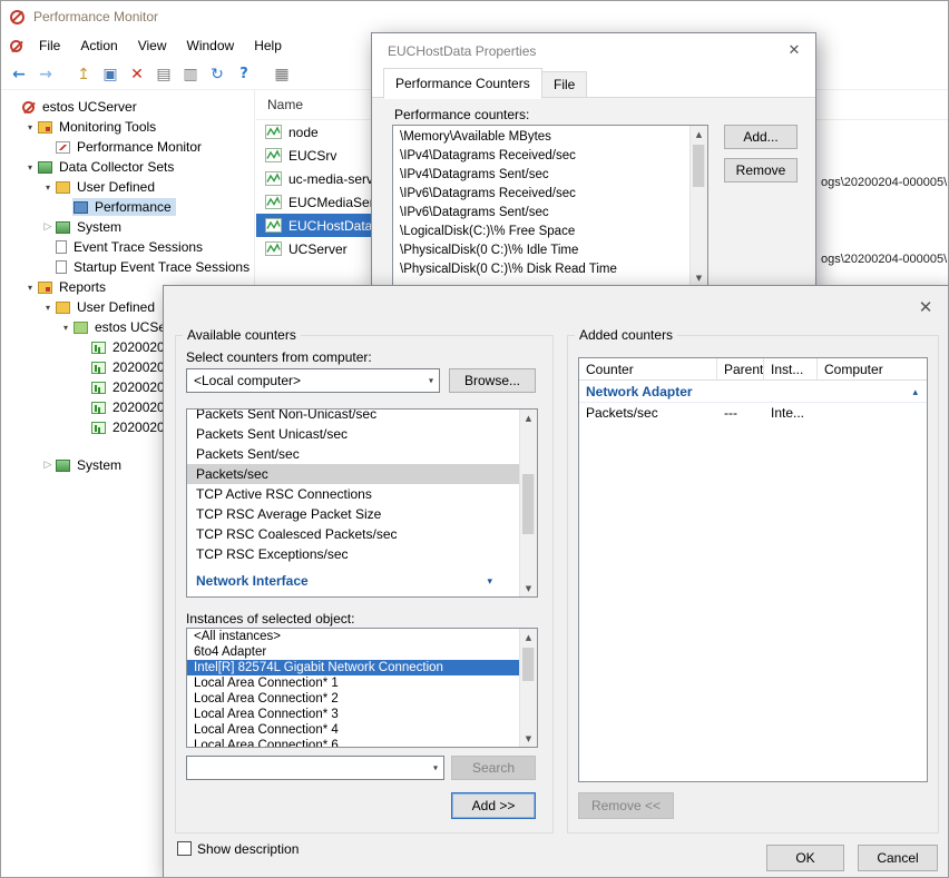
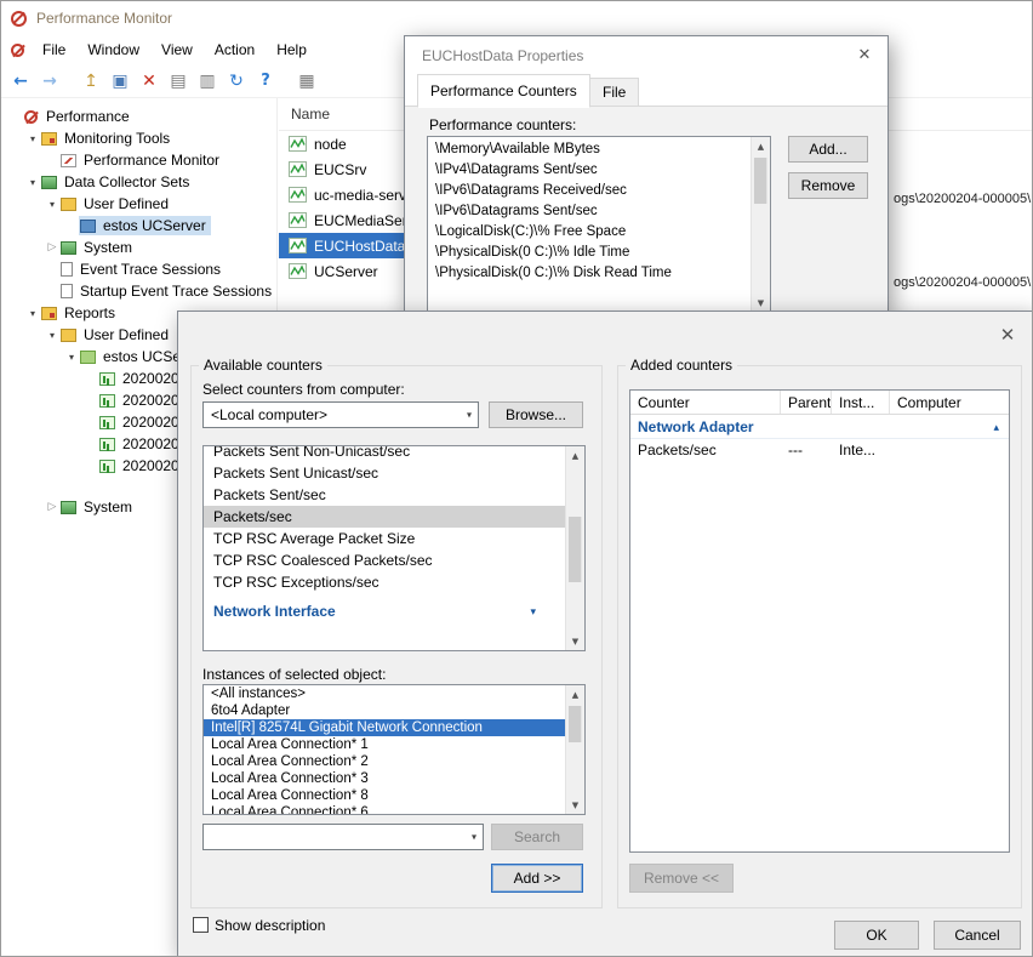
  Performance Monitor
  File
- Action
+ Window
  View
- Window
+ Action
  Help
  ←
  →
  ↥
  ▣
  ✕
  ▤
  ▥
  ↻
  ?
  ▦
- estos UCServer
+ Performance
  ▾
  Monitoring Tools
  Performance Monitor
  ▾
  Data Collector Sets
  ▾
  User Defined
- Performance
+ estos UCServer
  ▷
  System
  Event Trace Sessions
  Startup Event Trace Sessions
  ▾
  Reports
  ▾
  User Defined
  ▾
  estos UCS
  2020020
  2020020
  2020020
  2020020
  2020020
  ▷
  System
  Name
  node
  EUCSrv
  uc-media-ser
  EUCHostData
  UCServer
  ogs\20200204-000005\
  ogs\20200204-000005\
  EUCHostData Properties
  ✕
  Performance Counters
  File
  Performance counters:
  \Memory\Available MBytes
- \IPv4\Datagrams Received/sec
  \IPv4\Datagrams Sent/sec
  \IPv6\Datagrams Received/sec
  \IPv6\Datagrams Sent/sec
  \LogicalDisk(C:)\% Free Space
  \PhysicalDisk(0 C:)\% Idle Time
  \PhysicalDisk(0 C:)\% Disk Read Time
  ▲
  ▼
  Add...
  Remove
  ✕
  Available counters
  Select counters from computer:
  <Local computer>
  ▾
  Browse...
  Packets Sent Non-Unicast/sec
  Packets Sent Unicast/sec
  Packets Sent/sec
  Packets/sec
- TCP Active RSC Connections
  TCP RSC Average Packet Size
  TCP RSC Coalesced Packets/sec
  TCP RSC Exceptions/sec
  Network Interface
  ▾
  ▲
  ▼
  Instances of selected object:
  <All instances>
  6to4 Adapter
  Intel[R] 82574L Gigabit Network Connection
  Local Area Connection* 1
  Local Area Connection* 2
  Local Area Connection* 3
- Local Area Connection* 4
+ Local Area Connection* 8
  Local Area Connection* 6
  ▲
  ▼
  ▾
  Search
  Add >>
  Added counters
  Counter
  Parent
  Inst...
  Computer
  Network Adapter
  ▴
  Packets/sec
  ---
  Inte...
  Remove <<
  Show description
  OK
  Cancel
